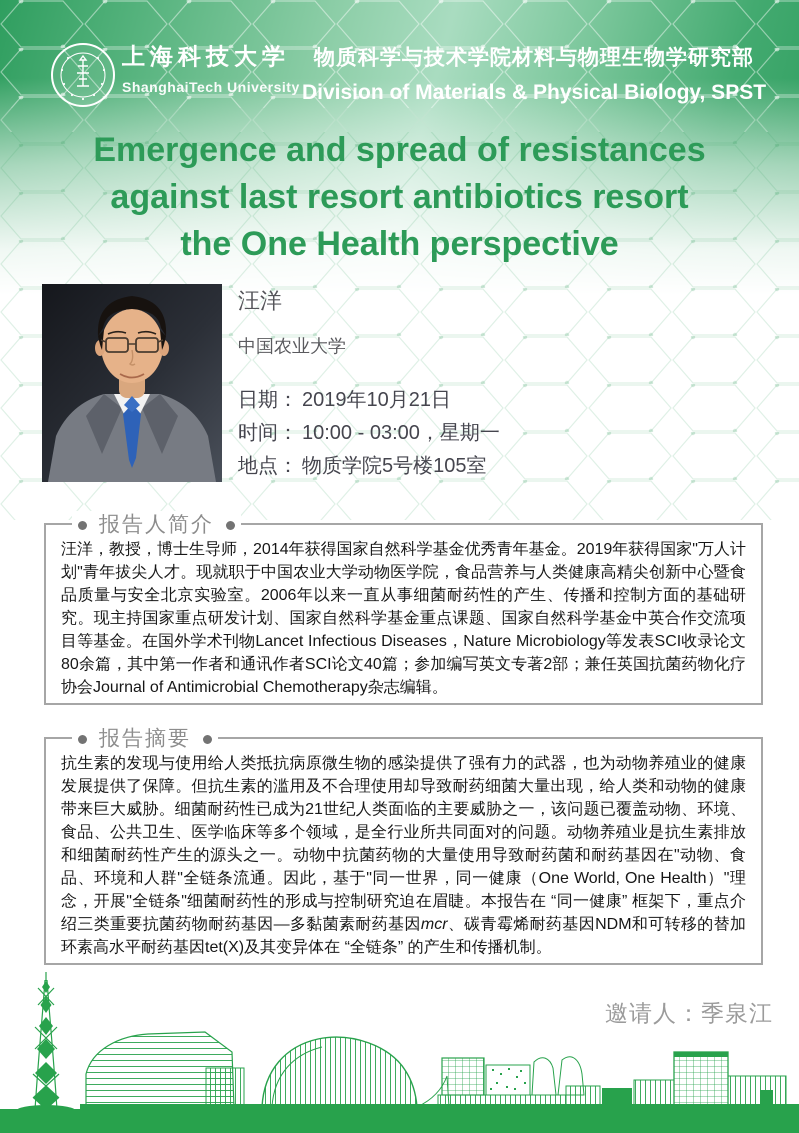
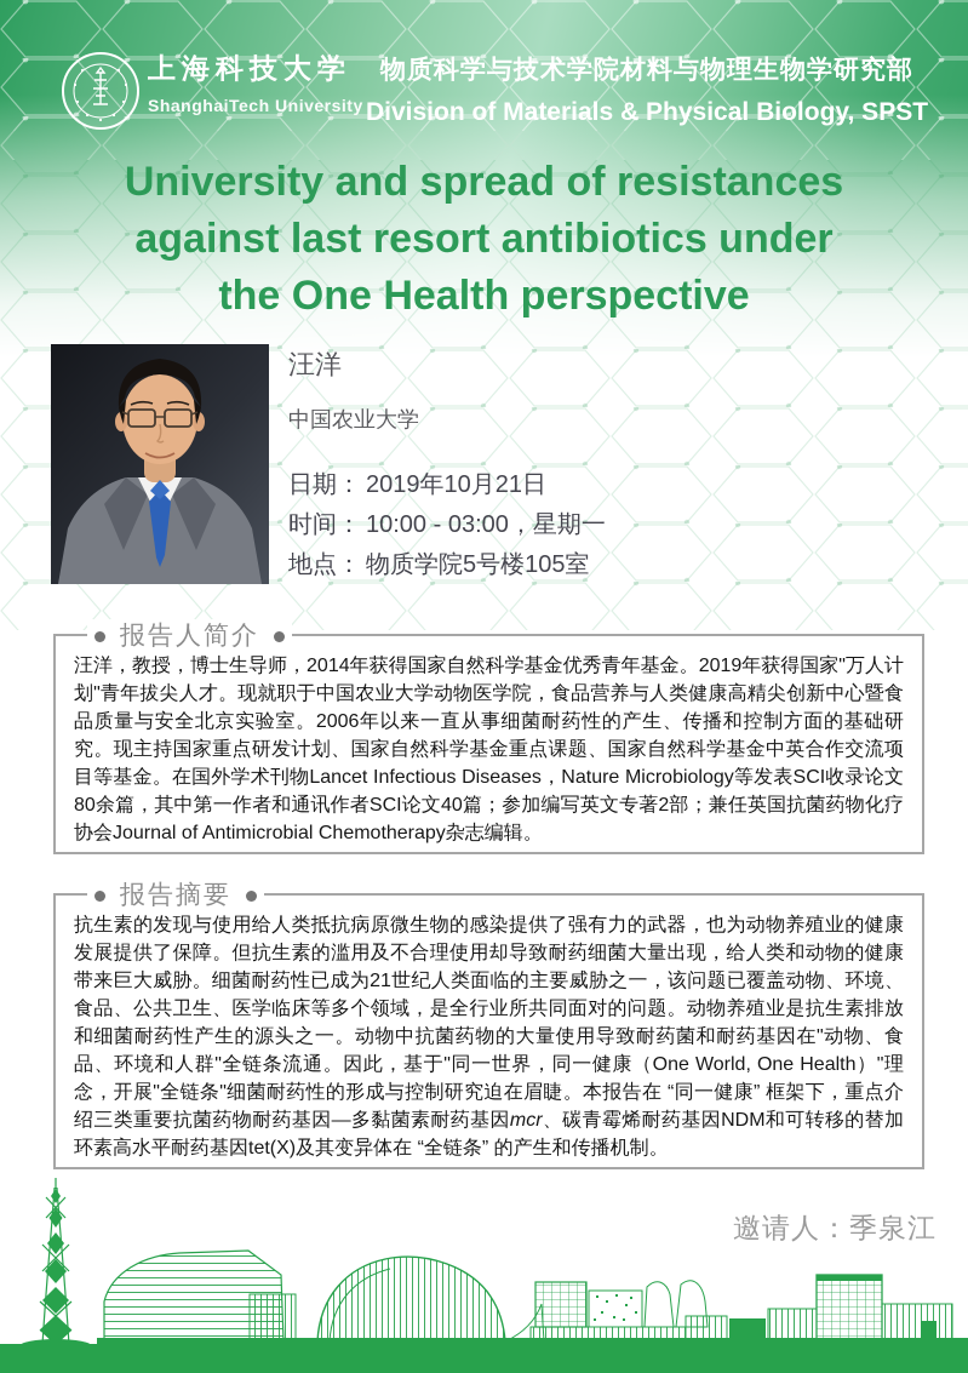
  上海科技大学
  ShanghaiTech University
  物质科学与技术学院材料与物理生物学研究部
  Division of Materials & Physical Biology, SPST
- Emergence and spread of resistances
+ University and spread of resistances
- against last resort antibiotics resort
+ against last resort antibiotics under
  the One Health perspective
  汪洋
  中国农业大学
  日期： 2019年10月21日
  时间： 10:00 - 03:00，星期一
  地点： 物质学院5号楼105室
  报告人简介
  汪洋，教授，博士生导师，2014年获得国家自然科学基金优秀青年基金。2019年获得国家"万人计划"青年拔尖人才。现就职于中国农业大学动物医学院，食品营养与人类健康高精尖创新中心暨食品质量与安全北京实验室。2006年以来一直从事细菌耐药性的产生、传播和控制方面的基础研究。现主持国家重点研发计划、国家自然科学基金重点课题、国家自然科学基金中英合作交流项目等基金。在国外学术刊物Lancet Infectious Diseases，Nature Microbiology等发表SCI收录论文80余篇，其中第一作者和通讯作者SCI论文40篇；参加编写英文专著2部；兼任英国抗菌药物化疗协会Journal of Antimicrobial Chemotherapy杂志编辑。
  报告摘要
  抗生素的发现与使用给人类抵抗病原微生物的感染提供了强有力的武器，也为动物养殖业的健康发展提供了保障。但抗生素的滥用及不合理使用却导致耐药细菌大量出现，给人类和动物的健康带来巨大威胁。细菌耐药性已成为21世纪人类面临的主要威胁之一，该问题已覆盖动物、环境、食品、公共卫生、医学临床等多个领域，是全行业所共同面对的问题。动物养殖业是抗生素排放和细菌耐药性产生的源头之一。动物中抗菌药物的大量使用导致耐药菌和耐药基因在"动物、食品、环境和人群"全链条流通。因此，基于"同一世界，同一健康（One World, One Health）"理念，开展"全链条"细菌耐药性的形成与控制研究迫在眉睫。本报告在 “同一健康” 框架下，重点介绍三类重要抗菌药物耐药基因—多黏菌素耐药基因mcr、碳青霉烯耐药基因NDM和可转移的替加环素高水平耐药基因tet(X)及其变异体在 “全链条” 的产生和传播机制。
  邀请人：季泉江
